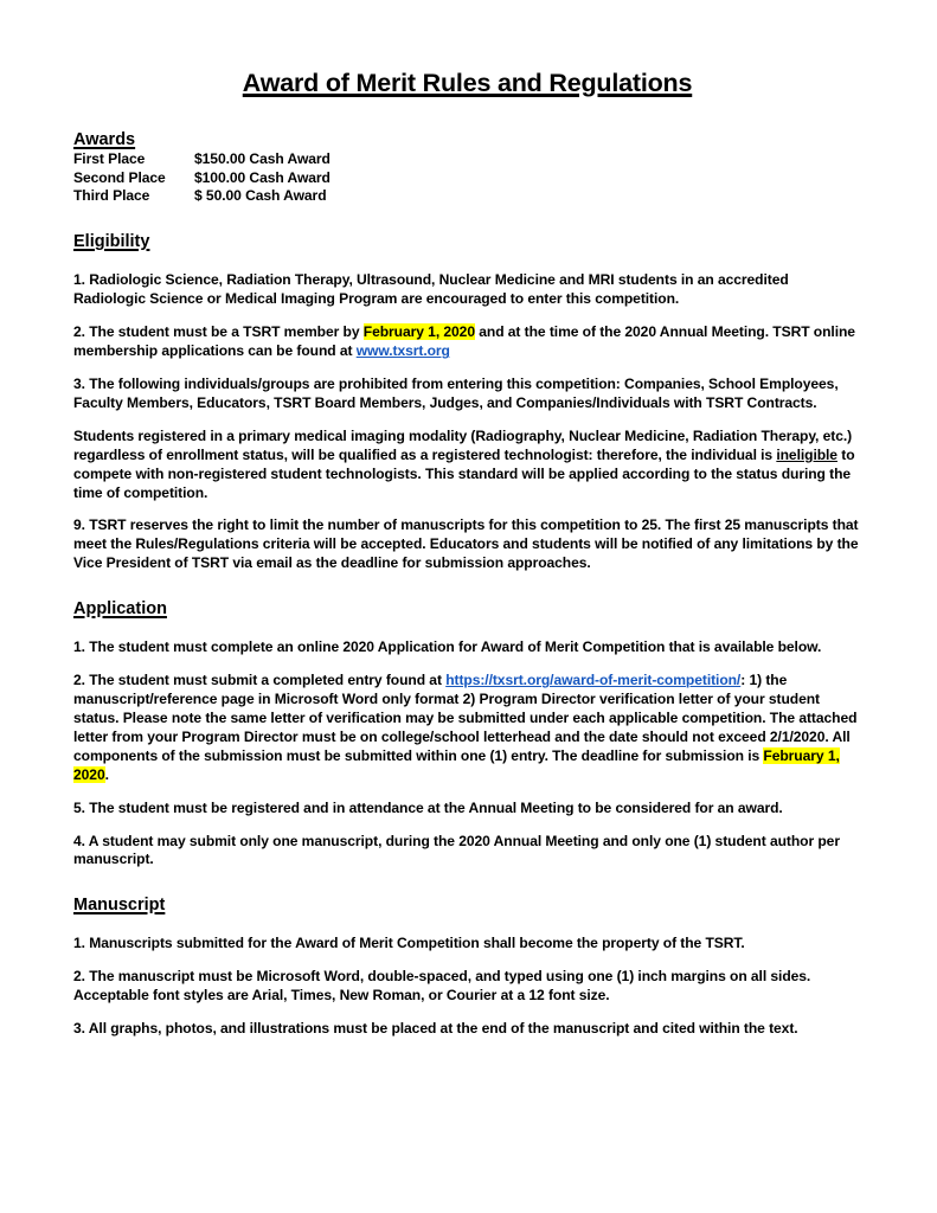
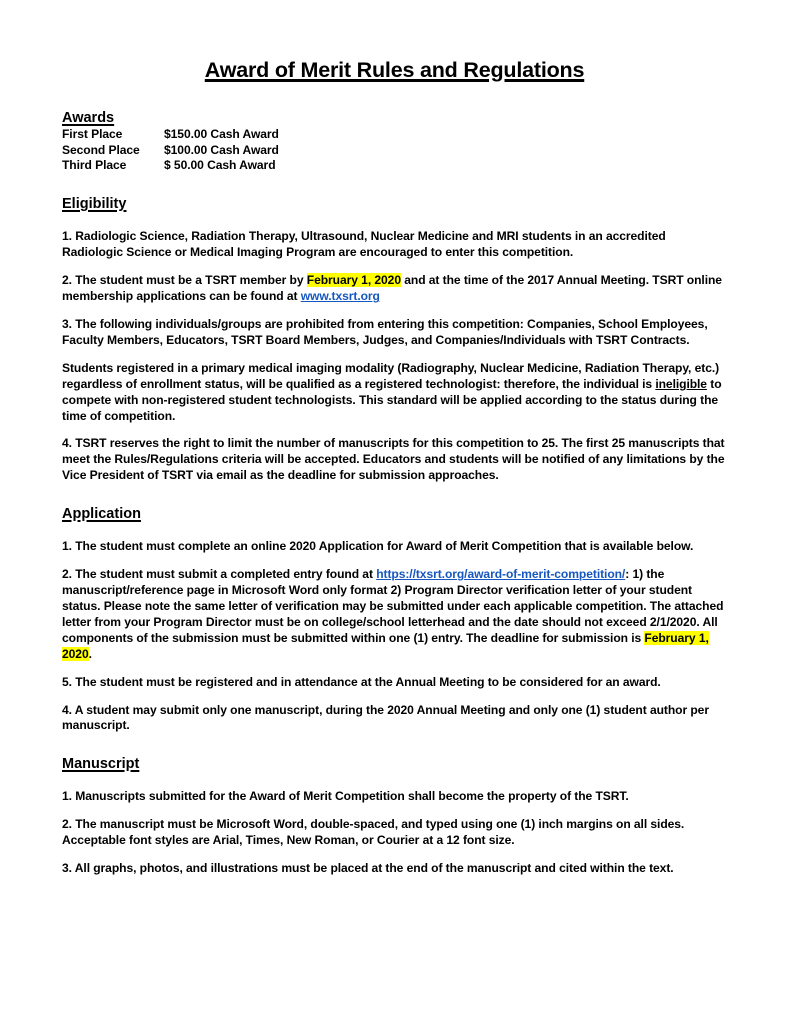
  Award of Merit Rules and Regulations
  Awards
  First Place	$150.00 Cash Award
  Second Place	$100.00 Cash Award
  Third Place	$ 50.00 Cash Award
  Eligibility
  1. Radiologic Science, Radiation Therapy, Ultrasound, Nuclear Medicine and MRI students in an accredited Radiologic Science or Medical Imaging Program are encouraged to enter this competition.
- 2. The student must be a TSRT member by February 1, 2020 and at the time of the 2020 Annual Meeting. TSRT online membership applications can be found at www.txsrt.org
+ 2. The student must be a TSRT member by February 1, 2020 and at the time of the 2017 Annual Meeting. TSRT online membership applications can be found at www.txsrt.org
  3. The following individuals/groups are prohibited from entering this competition: Companies, School Employees, Faculty Members, Educators, TSRT Board Members, Judges, and Companies/Individuals with TSRT Contracts.
  Students registered in a primary medical imaging modality (Radiography, Nuclear Medicine, Radiation Therapy, etc.) regardless of enrollment status, will be qualified as a registered technologist: therefore, the individual is ineligible to compete with non-registered student technologists. This standard will be applied according to the status during the time of competition.
- 9. TSRT reserves the right to limit the number of manuscripts for this competition to 25. The first 25 manuscripts that meet the Rules/Regulations criteria will be accepted. Educators and students will be notified of any limitations by the Vice President of TSRT via email as the deadline for submission approaches.
+ 4. TSRT reserves the right to limit the number of manuscripts for this competition to 25. The first 25 manuscripts that meet the Rules/Regulations criteria will be accepted. Educators and students will be notified of any limitations by the Vice President of TSRT via email as the deadline for submission approaches.
  Application
  1. The student must complete an online 2020 Application for Award of Merit Competition that is available below.
  2. The student must submit a completed entry found at https://txsrt.org/award-of-merit-competition/: 1) the manuscript/reference page in Microsoft Word only format 2) Program Director verification letter of your student status. Please note the same letter of verification may be submitted under each applicable competition. The attached letter from your Program Director must be on college/school letterhead and the date should not exceed 2/1/2020. All components of the submission must be submitted within one (1) entry. The deadline for submission is February 1, 2020.
  5. The student must be registered and in attendance at the Annual Meeting to be considered for an award.
  4. A student may submit only one manuscript, during the 2020 Annual Meeting and only one (1) student author per manuscript.
  Manuscript
  1. Manuscripts submitted for the Award of Merit Competition shall become the property of the TSRT.
  2. The manuscript must be Microsoft Word, double-spaced, and typed using one (1) inch margins on all sides. Acceptable font styles are Arial, Times, New Roman, or Courier at a 12 font size.
  3. All graphs, photos, and illustrations must be placed at the end of the manuscript and cited within the text.
